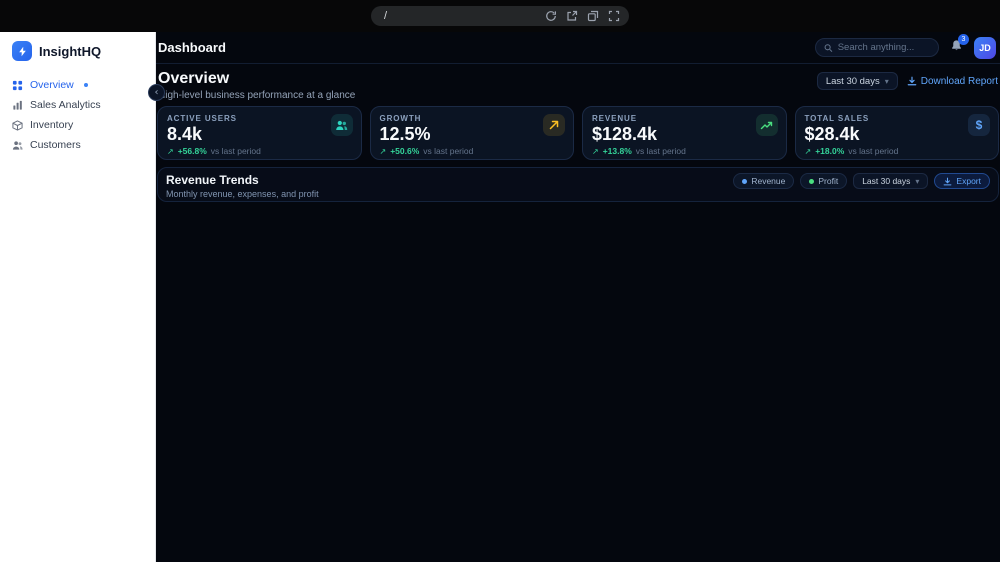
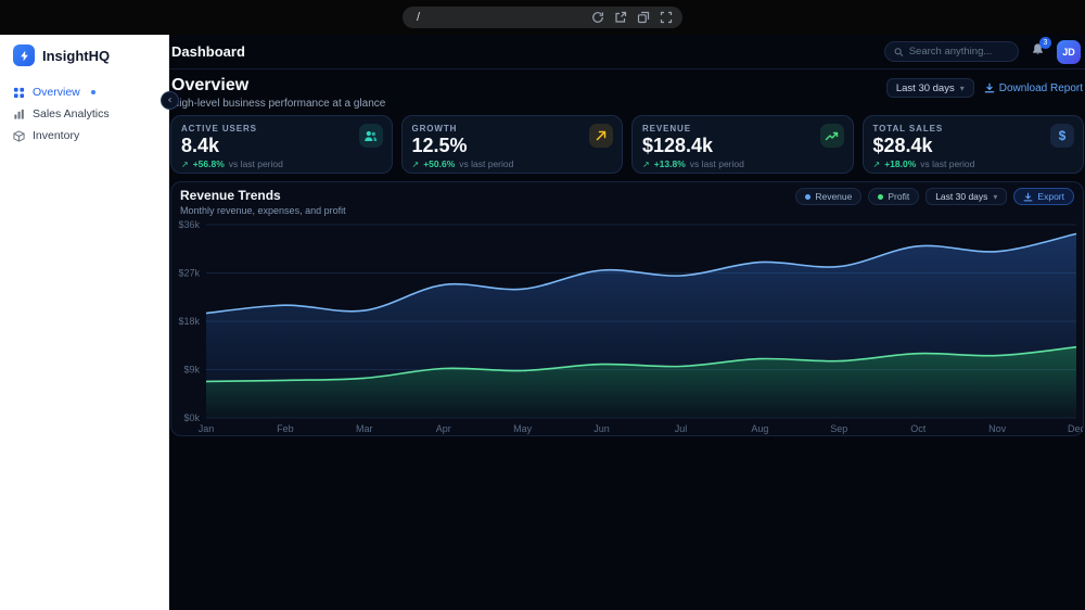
  /
  InsightHQ
  Overview
  Sales Analytics
  Inventory
- Customers
  Dashboard
  Search anything...
  JD
  Overview
  igh-level business performance at a glance
  Last 30 days
  ▾
  Download Report
  ACTIVE USERS
  8.4k
  ↗
  +56.8%
  vs last period
  GROWTH
  12.5%
  ↗
  +50.6%
  vs last period
  REVENUE
  $128.4k
  ↗
  +13.8%
  vs last period
  TOTAL SALES
  $28.4k
  ↗
  +18.0%
  vs last period
  $
  Revenue Trends
  Monthly revenue, expenses, and profit
  Revenue
  Profit
  Last 30 days
  ▾
  Export
+ $0k
+ $9k
+ $18k
+ $27k
+ $36k
+ Jan
+ Feb
+ Mar
+ Apr
+ May
+ Jun
+ Jul
+ Aug
+ Sep
+ Oct
+ Nov
+ Dec
  ‹
